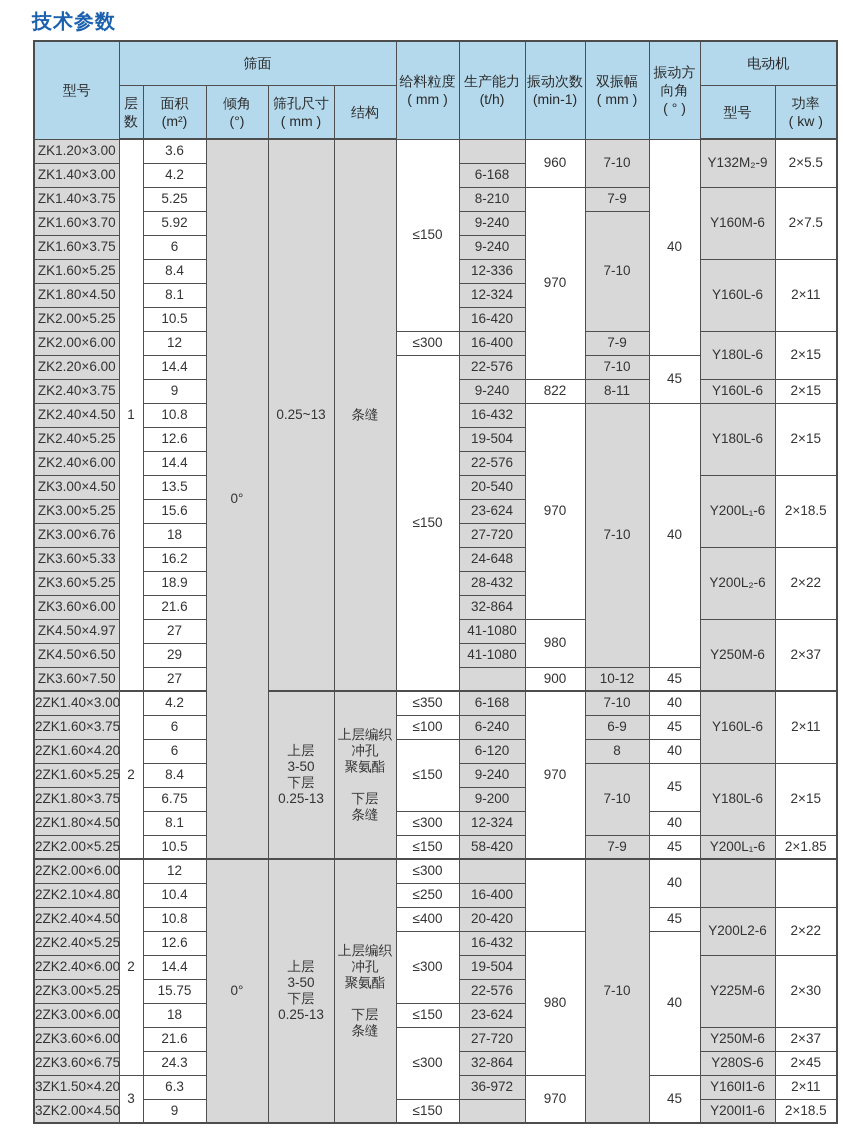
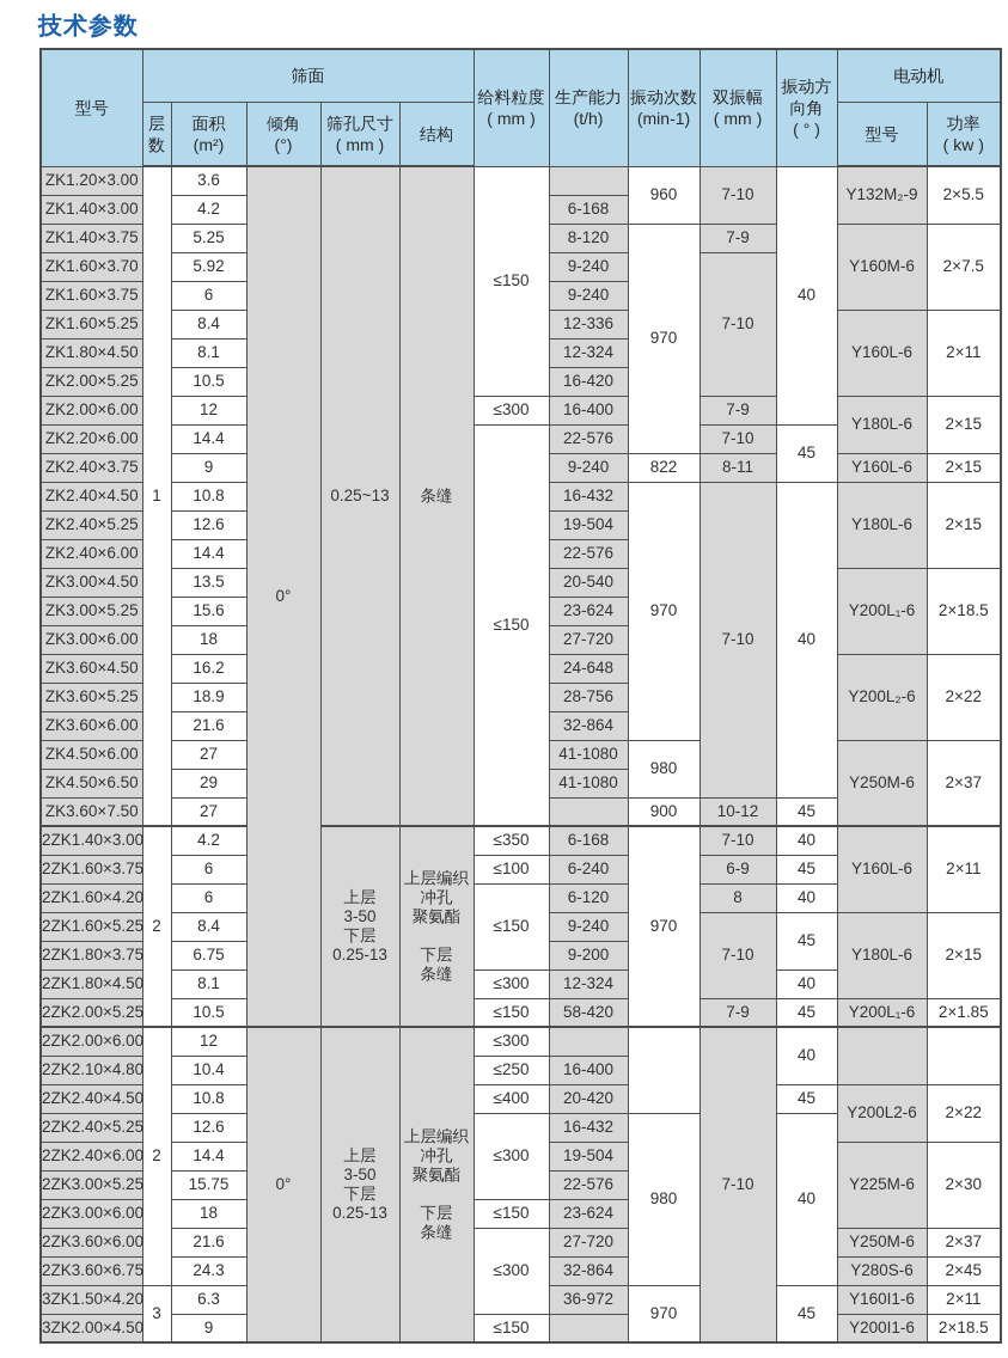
  技术参数
  型号	筛面	给料粒度 ( mm )	生产能力 (t/h)	振动次数 (min-1)	双振幅 ( mm )	振动方 向角 ( ° )	电动机
  层 数	面积 (m²)	倾角 (°)	筛孔尺寸 ( mm )	结构	型号	功率 ( kw )
  ZK1.20×3.00	1	3.6	0°	0.25~13	条缝	≤150		960	7-10	40	Y132M₂-9	2×5.5
  ZK1.40×3.00	4.2	6-168
- ZK1.40×3.75	5.25	8-210	970	7-9	Y160M-6	2×7.5
+ ZK1.40×3.75	5.25	8-120	970	7-9	Y160M-6	2×7.5
  ZK1.60×3.70	5.92	9-240	7-10
  ZK1.60×3.75	6	9-240
  ZK1.60×5.25	8.4	12-336	Y160L-6	2×11
  ZK1.80×4.50	8.1	12-324
  ZK2.00×5.25	10.5	16-420
  ZK2.00×6.00	12	≤300	16-400	7-9	Y180L-6	2×15
  ZK2.20×6.00	14.4	≤150	22-576	7-10	45
  ZK2.40×3.75	9	9-240	822	8-11	Y160L-6	2×15
  ZK2.40×4.50	10.8	16-432	970	7-10	40	Y180L-6	2×15
  ZK2.40×5.25	12.6	19-504
  ZK2.40×6.00	14.4	22-576
  ZK3.00×4.50	13.5	20-540	Y200L₁-6	2×18.5
  ZK3.00×5.25	15.6	23-624
- ZK3.00×6.76	18	27-720
+ ZK3.00×6.00	18	27-720
- ZK3.60×5.33	16.2	24-648	Y200L₂-6	2×22
+ ZK3.60×4.50	16.2	24-648	Y200L₂-6	2×22
- ZK3.60×5.25	18.9	28-432
+ ZK3.60×5.25	18.9	28-756
  ZK3.60×6.00	21.6	32-864
- ZK4.50×4.97	27	41-1080	980	Y250M-6	2×37
+ ZK4.50×6.00	27	41-1080	980	Y250M-6	2×37
  ZK4.50×6.50	29	41-1080
  ZK3.60×7.50	27		900	10-12	45
  2ZK1.40×3.00	2	4.2	上层 3-50 下层 0.25-13	上层编织 冲孔 聚氨酯 下层 条缝	≤350	6-168	970	7-10	40	Y160L-6	2×11
  2ZK1.60×3.75	6	≤100	6-240	6-9	45
  2ZK1.60×4.20	6	≤150	6-120	8	40
  2ZK1.60×5.25	8.4	9-240	7-10	45	Y180L-6	2×15
  2ZK1.80×3.75	6.75	9-200
  2ZK1.80×4.50	8.1	≤300	12-324	40
  2ZK2.00×5.25	10.5	≤150	58-420	7-9	45	Y200L₁-6	2×1.85
  2ZK2.00×6.00	2	12	0°	上层 3-50 下层 0.25-13	上层编织 冲孔 聚氨酯 下层 条缝	≤300			7-10	40
  2ZK2.10×4.80	10.4	≤250	16-400
  2ZK2.40×4.50	10.8	≤400	20-420	45	Y200L2-6	2×22
  2ZK2.40×5.25	12.6	≤300	16-432	980	40
  2ZK2.40×6.00	14.4	19-504	Y225M-6	2×30
  2ZK3.00×5.25	15.75	22-576
  2ZK3.00×6.00	18	≤150	23-624
  2ZK3.60×6.00	21.6	≤300	27-720	Y250M-6	2×37
  2ZK3.60×6.75	24.3	32-864	Y280S-6	2×45
  3ZK1.50×4.20	3	6.3	36-972	970	45	Y160I1-6	2×11
  3ZK2.00×4.50	9	≤150		Y200I1-6	2×18.5
